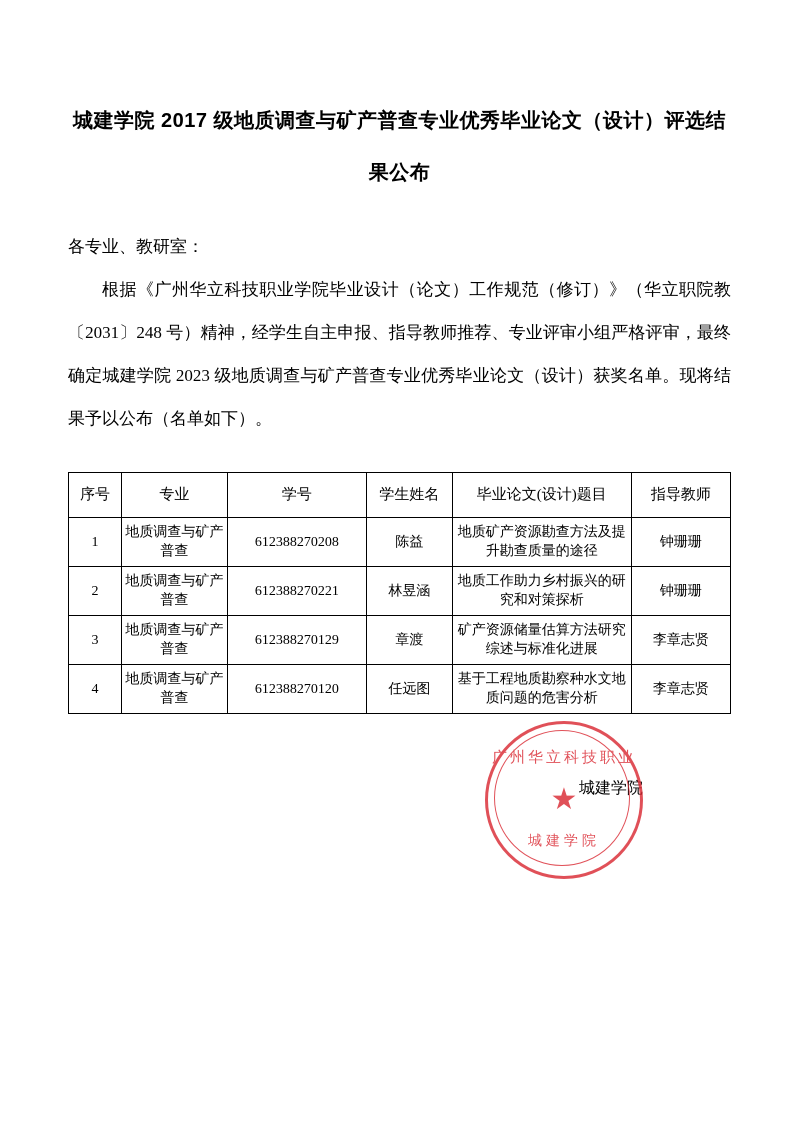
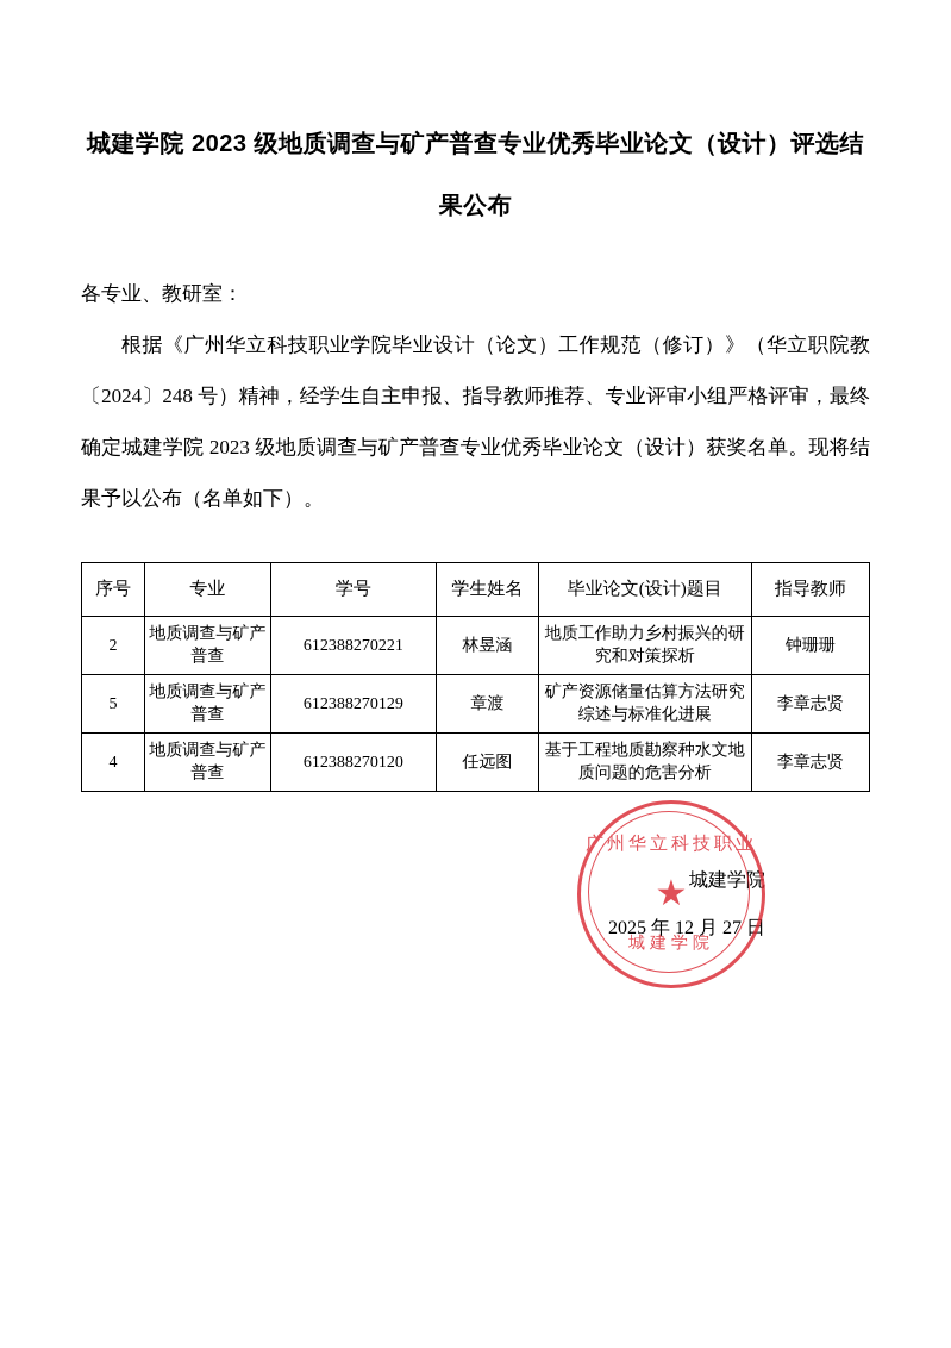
- 城建学院 2017 级地质调查与矿产普查专业优秀毕业论文（设计）评选结果公布
+ 城建学院 2023 级地质调查与矿产普查专业优秀毕业论文（设计）评选结果公布
  各专业、教研室：
- 根据《广州华立科技职业学院毕业设计（论文）工作规范（修订）》（华立职院教〔2031〕248 号）精神，经学生自主申报、指导教师推荐、专业评审小组严格评审，最终确定城建学院 2023 级地质调查与矿产普查专业优秀毕业论文（设计）获奖名单。现将结果予以公布（名单如下）。
+ 根据《广州华立科技职业学院毕业设计（论文）工作规范（修订）》（华立职院教〔2024〕248 号）精神，经学生自主申报、指导教师推荐、专业评审小组严格评审，最终确定城建学院 2023 级地质调查与矿产普查专业优秀毕业论文（设计）获奖名单。现将结果予以公布（名单如下）。
  序号	专业	学号	学生姓名	毕业论文(设计)题目	指导教师
- 1	地质调查与矿产普查	612388270208	陈益	地质矿产资源勘查方法及提升勘查质量的途径	钟珊珊
  2	地质调查与矿产普查	612388270221	林昱涵	地质工作助力乡村振兴的研究和对策探析	钟珊珊
- 3	地质调查与矿产普查	612388270129	章渡	矿产资源储量估算方法研究综述与标准化进展	李章志贤
+ 5	地质调查与矿产普查	612388270129	章渡	矿产资源储量估算方法研究综述与标准化进展	李章志贤
  4	地质调查与矿产普查	612388270120	任远图	基于工程地质勘察种水文地质问题的危害分析	李章志贤
  广州华立科技职业
  ★
  城建学院
  城建学院
+ 2025 年 12 月 27 日
